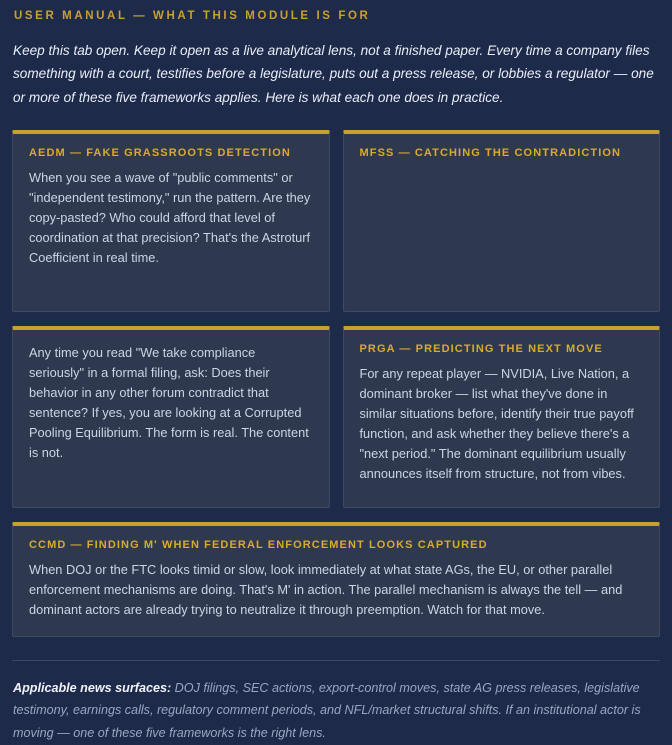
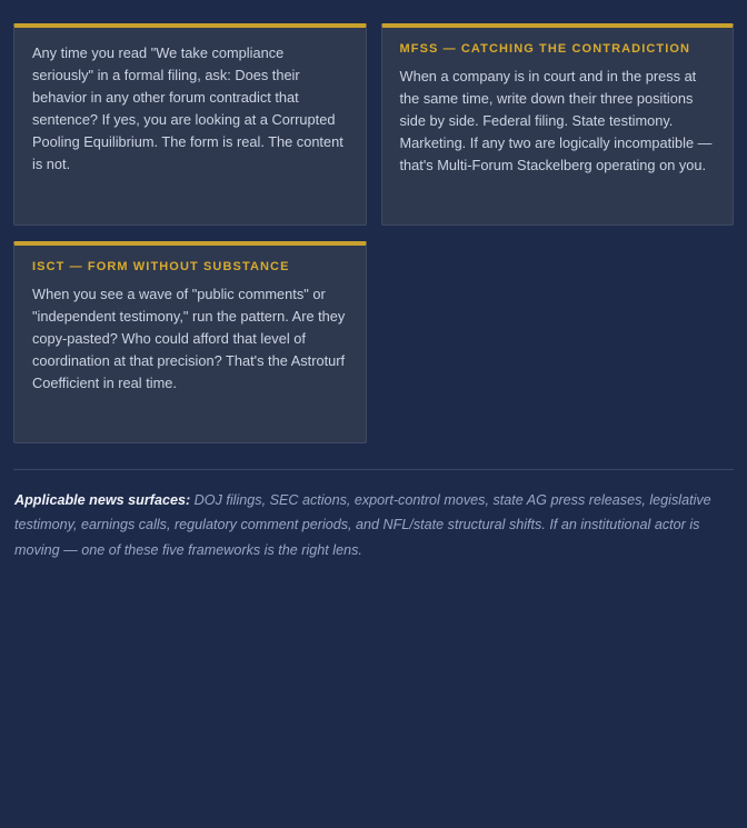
- USER MANUAL — WHAT THIS MODULE IS FOR
- Keep this tab open. Keep it open as a live analytical lens, not a finished paper. Every time a company files something with a court, testifies before a legislature, puts out a press release, or lobbies a regulator — one or more of these five frameworks applies. Here is what each one does in practice.
- AEDM — FAKE GRASSROOTS DETECTION
- When you see a wave of "public comments" or "independent testimony," run the pattern. Are they copy-pasted? Who could afford that level of coordination at that precision? That's the Astroturf Coefficient in real time.
+ Any time you read "We take compliance seriously" in a formal filing, ask: Does their behavior in any other forum contradict that sentence? If yes, you are looking at a Corrupted Pooling Equilibrium. The form is real. The content is not.
  MFSS — CATCHING THE CONTRADICTION
+ When a company is in court and in the press at the same time, write down their three positions side by side. Federal filing. State testimony. Marketing. If any two are logically incompatible — that's Multi-Forum Stackelberg operating on you.
+ ISCT — FORM WITHOUT SUBSTANCE
- Any time you read "We take compliance seriously" in a formal filing, ask: Does their behavior in any other forum contradict that sentence? If yes, you are looking at a Corrupted Pooling Equilibrium. The form is real. The content is not.
+ When you see a wave of "public comments" or "independent testimony," run the pattern. Are they copy-pasted? Who could afford that level of coordination at that precision? That's the Astroturf Coefficient in real time.
- PRGA — PREDICTING THE NEXT MOVE
- For any repeat player — NVIDIA, Live Nation, a dominant broker — list what they've done in similar situations before, identify their true payoff function, and ask whether they believe there's a "next period." The dominant equilibrium usually announces itself from structure, not from vibes.
- CCMD — FINDING M' WHEN FEDERAL ENFORCEMENT LOOKS CAPTURED
- When DOJ or the FTC looks timid or slow, look immediately at what state AGs, the EU, or other parallel enforcement mechanisms are doing. That's M' in action. The parallel mechanism is always the tell — and dominant actors are already trying to neutralize it through preemption. Watch for that move.
- Applicable news surfaces: DOJ filings, SEC actions, export-control moves, state AG press releases, legislative testimony, earnings calls, regulatory comment periods, and NFL/market structural shifts. If an institutional actor is moving — one of these five frameworks is the right lens.
+ Applicable news surfaces: DOJ filings, SEC actions, export-control moves, state AG press releases, legislative testimony, earnings calls, regulatory comment periods, and NFL/state structural shifts. If an institutional actor is moving — one of these five frameworks is the right lens.
